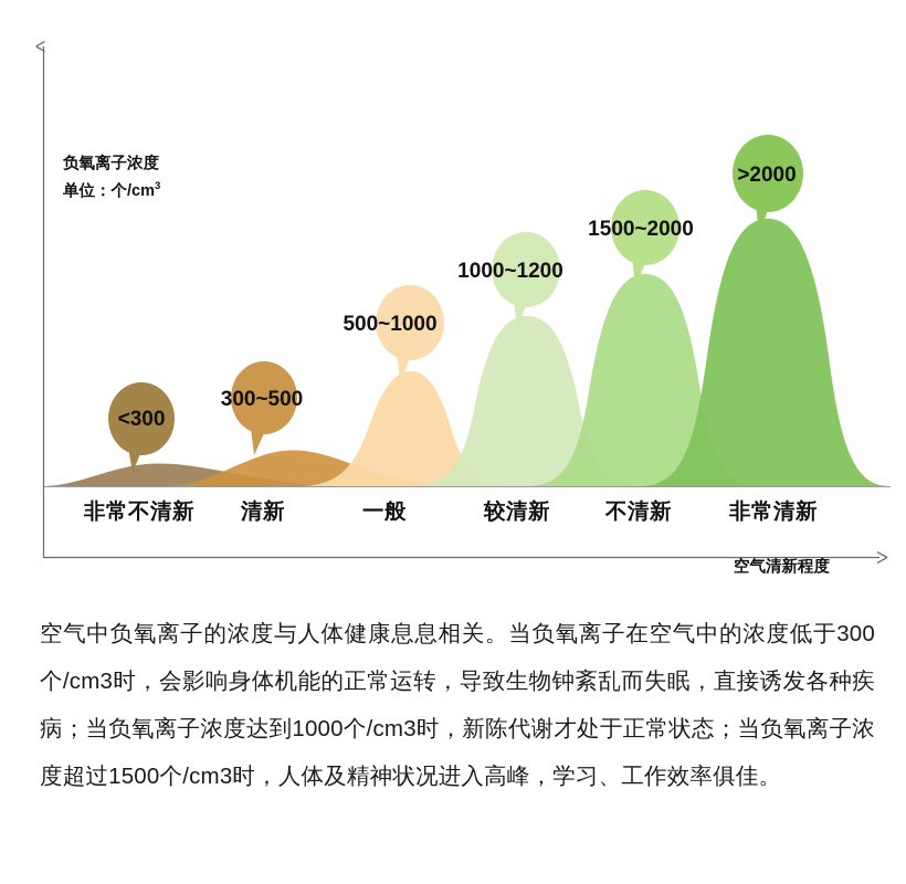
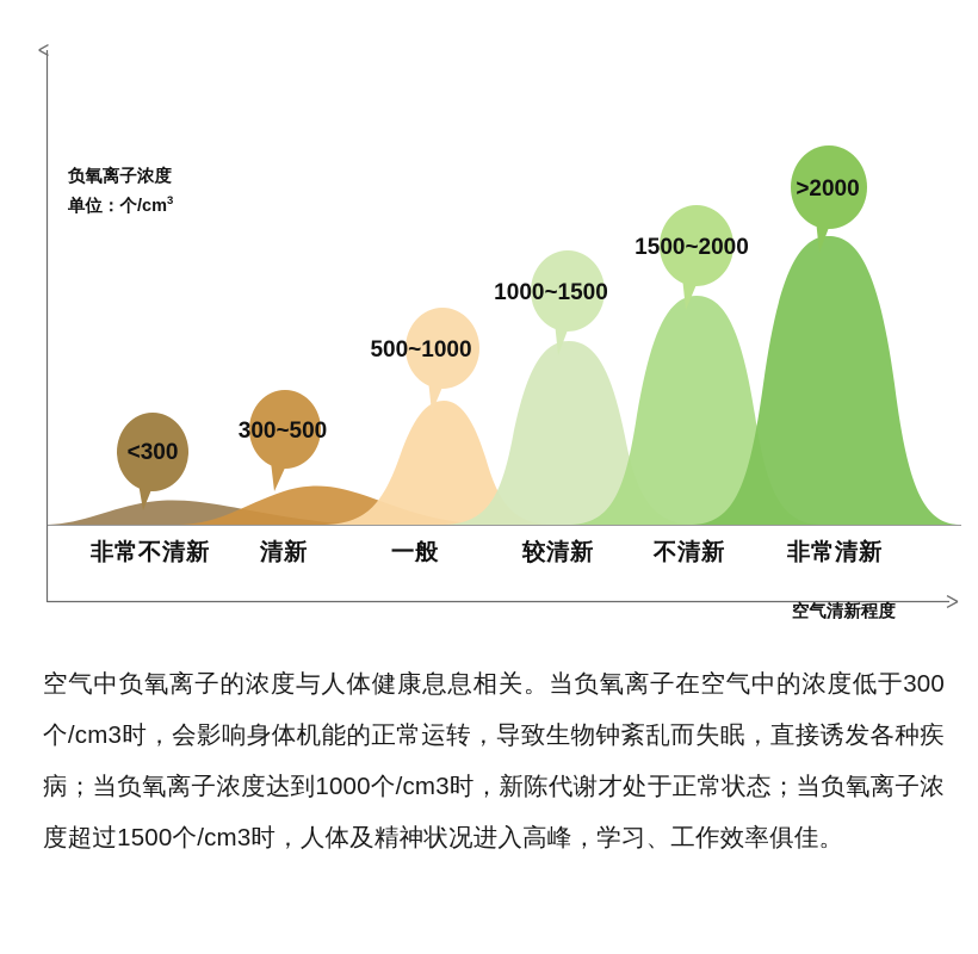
  负氧离子浓度
  单位：个/cm3
  空气清新程度
  <300
  300~500
  500~1000
- 1000~1200
+ 1000~1500
  1500~2000
  >2000
  非常不清新
  清新
  一般
  较清新
  不清新
  非常清新
  空气中负氧离子的浓度与人体健康息息相关。当负氧离子在空气中的浓度低于300个/cm3时，会影响身体机能的正常运转，导致生物钟紊乱而失眠，直接诱发各种疾病；当负氧离子浓度达到1000个/cm3时，新陈代谢才处于正常状态；当负氧离子浓度超过1500个/cm3时，人体及精神状况进入高峰，学习、工作效率俱佳。
